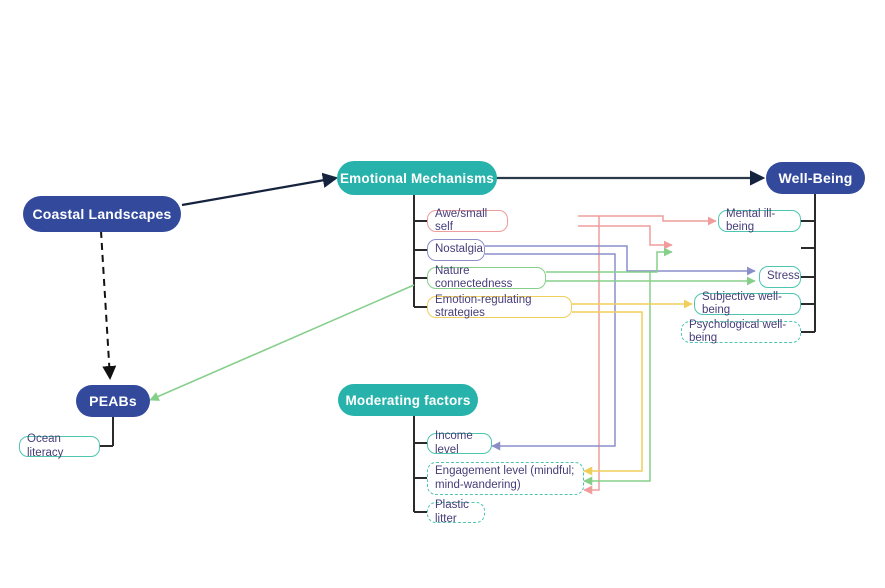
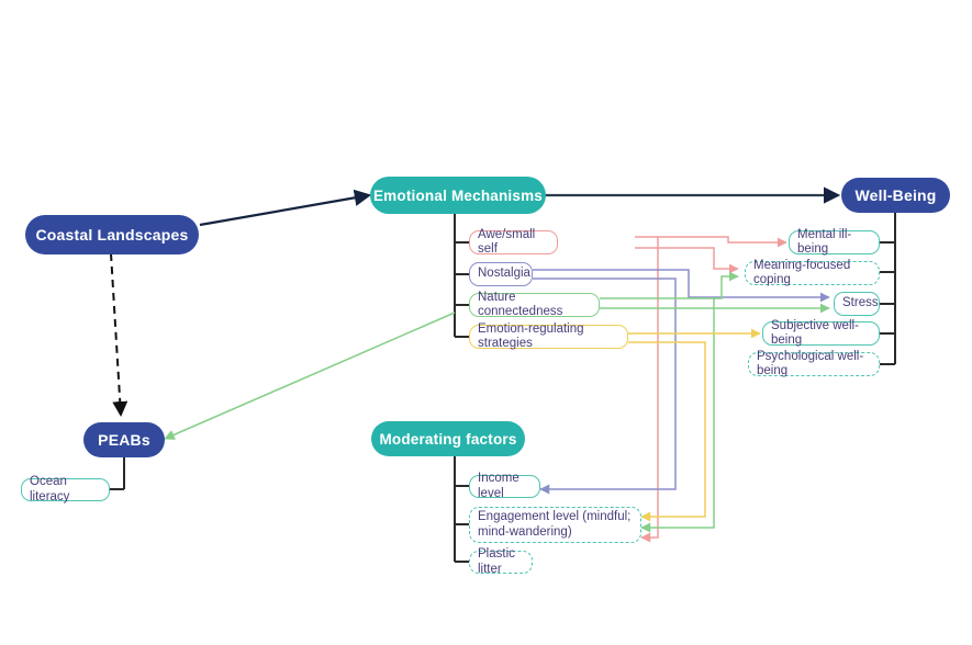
  Coastal Landscapes
  Emotional Mechanisms
  Well-Being
  PEABs
  Moderating factors
  Awe/small self
  Nostalgia
  Nature connectedness
  Emotion-regulating strategies
  Mental ill-being
+ Meaning-focused coping
  Stress
  Subjective well-being
  Psychological well-being
  Income level
  Engagement level (mindful; mind-wandering)
  Plastic litter
  Ocean literacy
